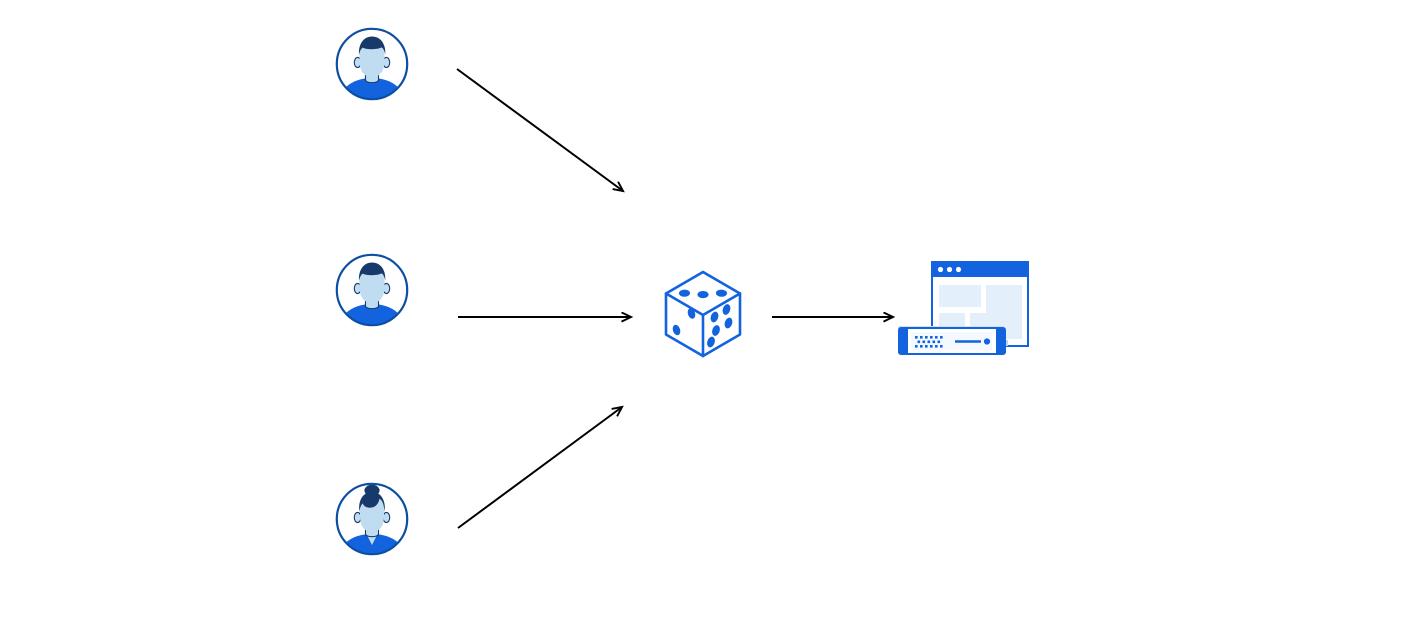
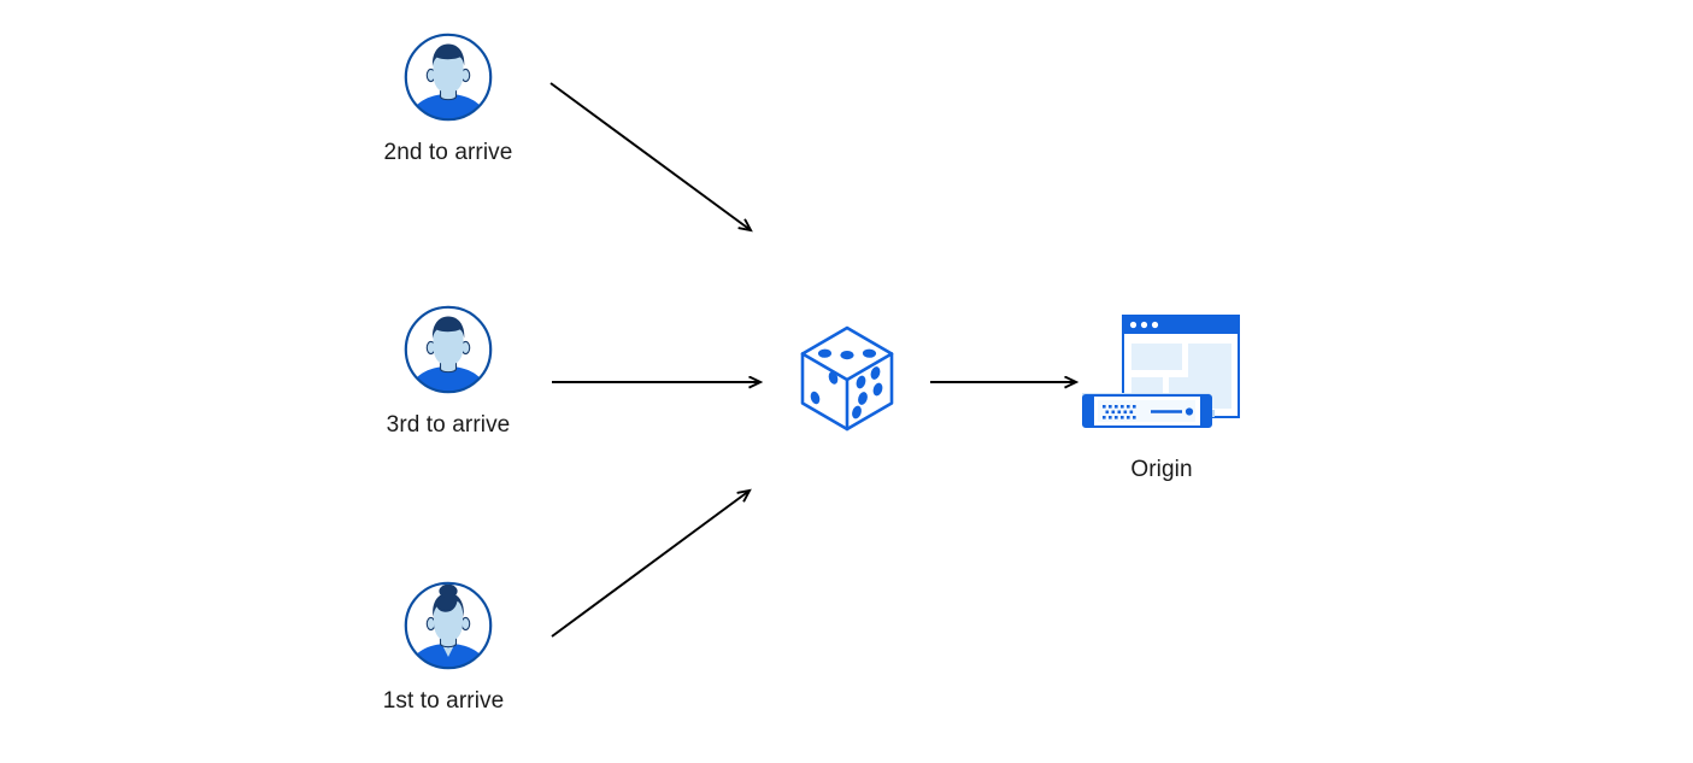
+ 2nd to arrive
+ 3rd to arrive
+ 1st to arrive
+ Origin
